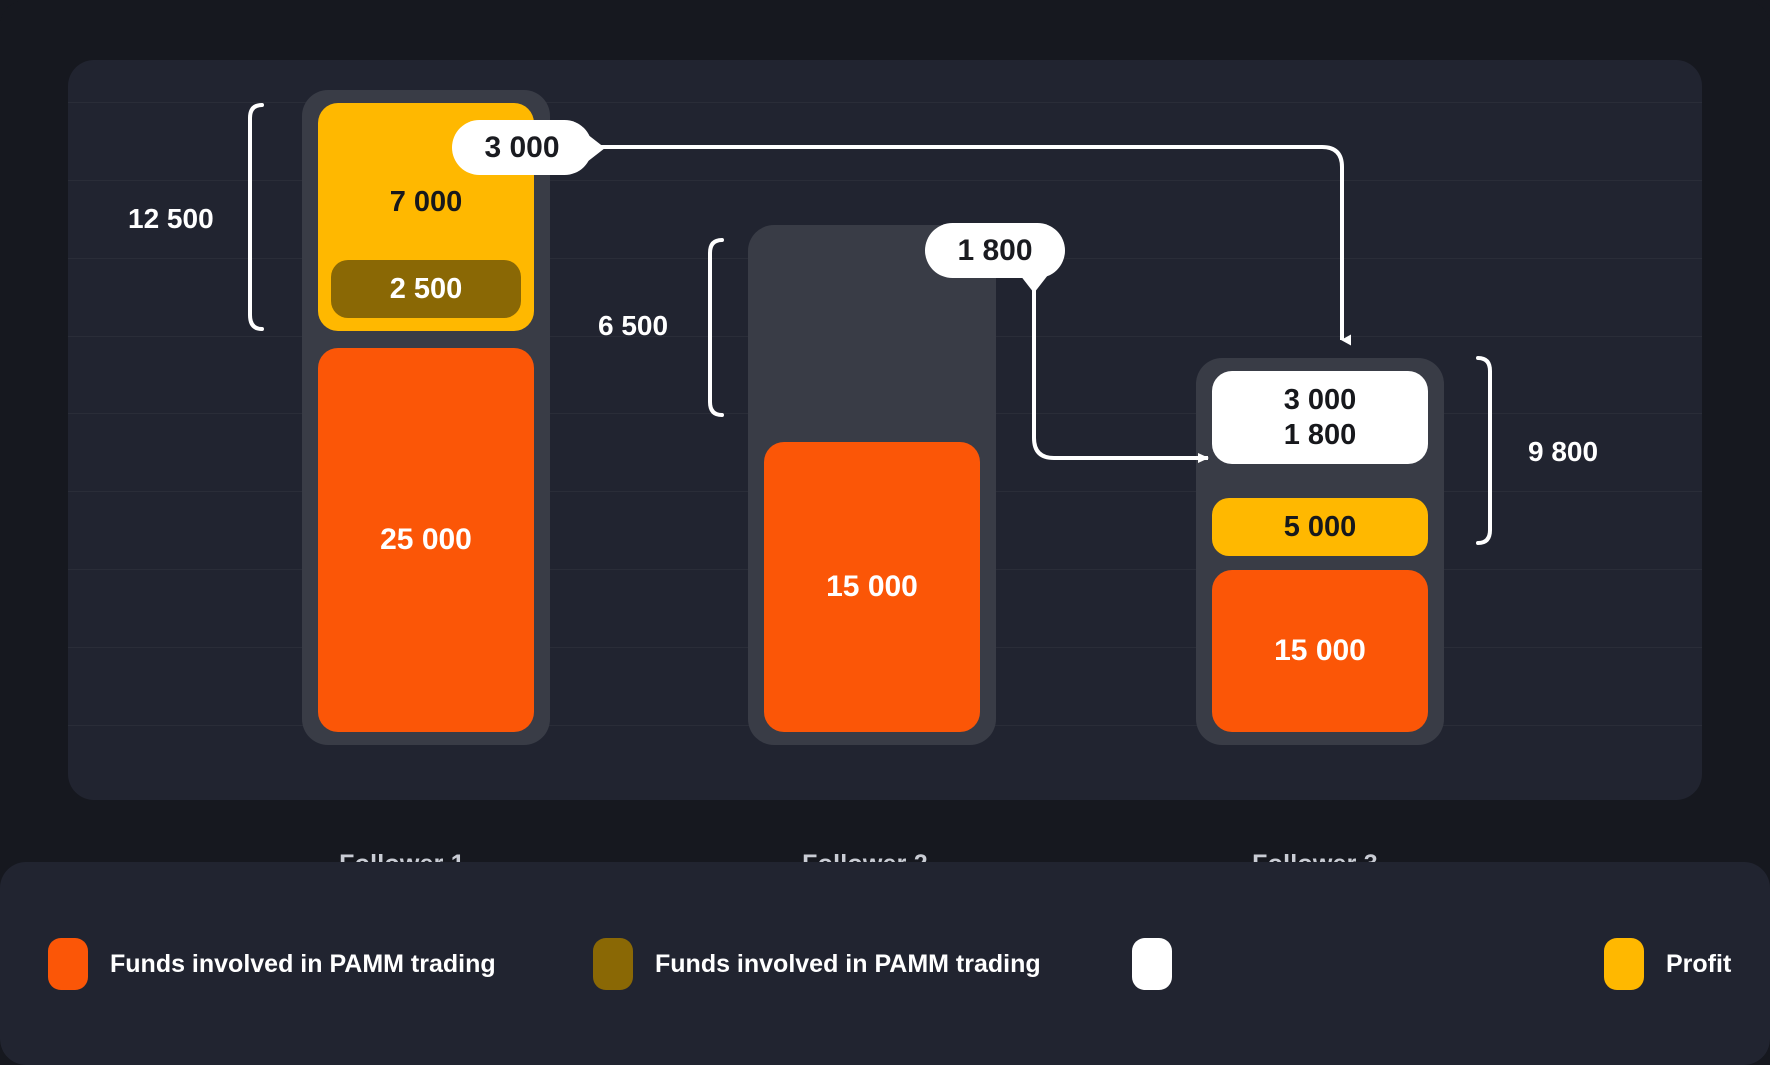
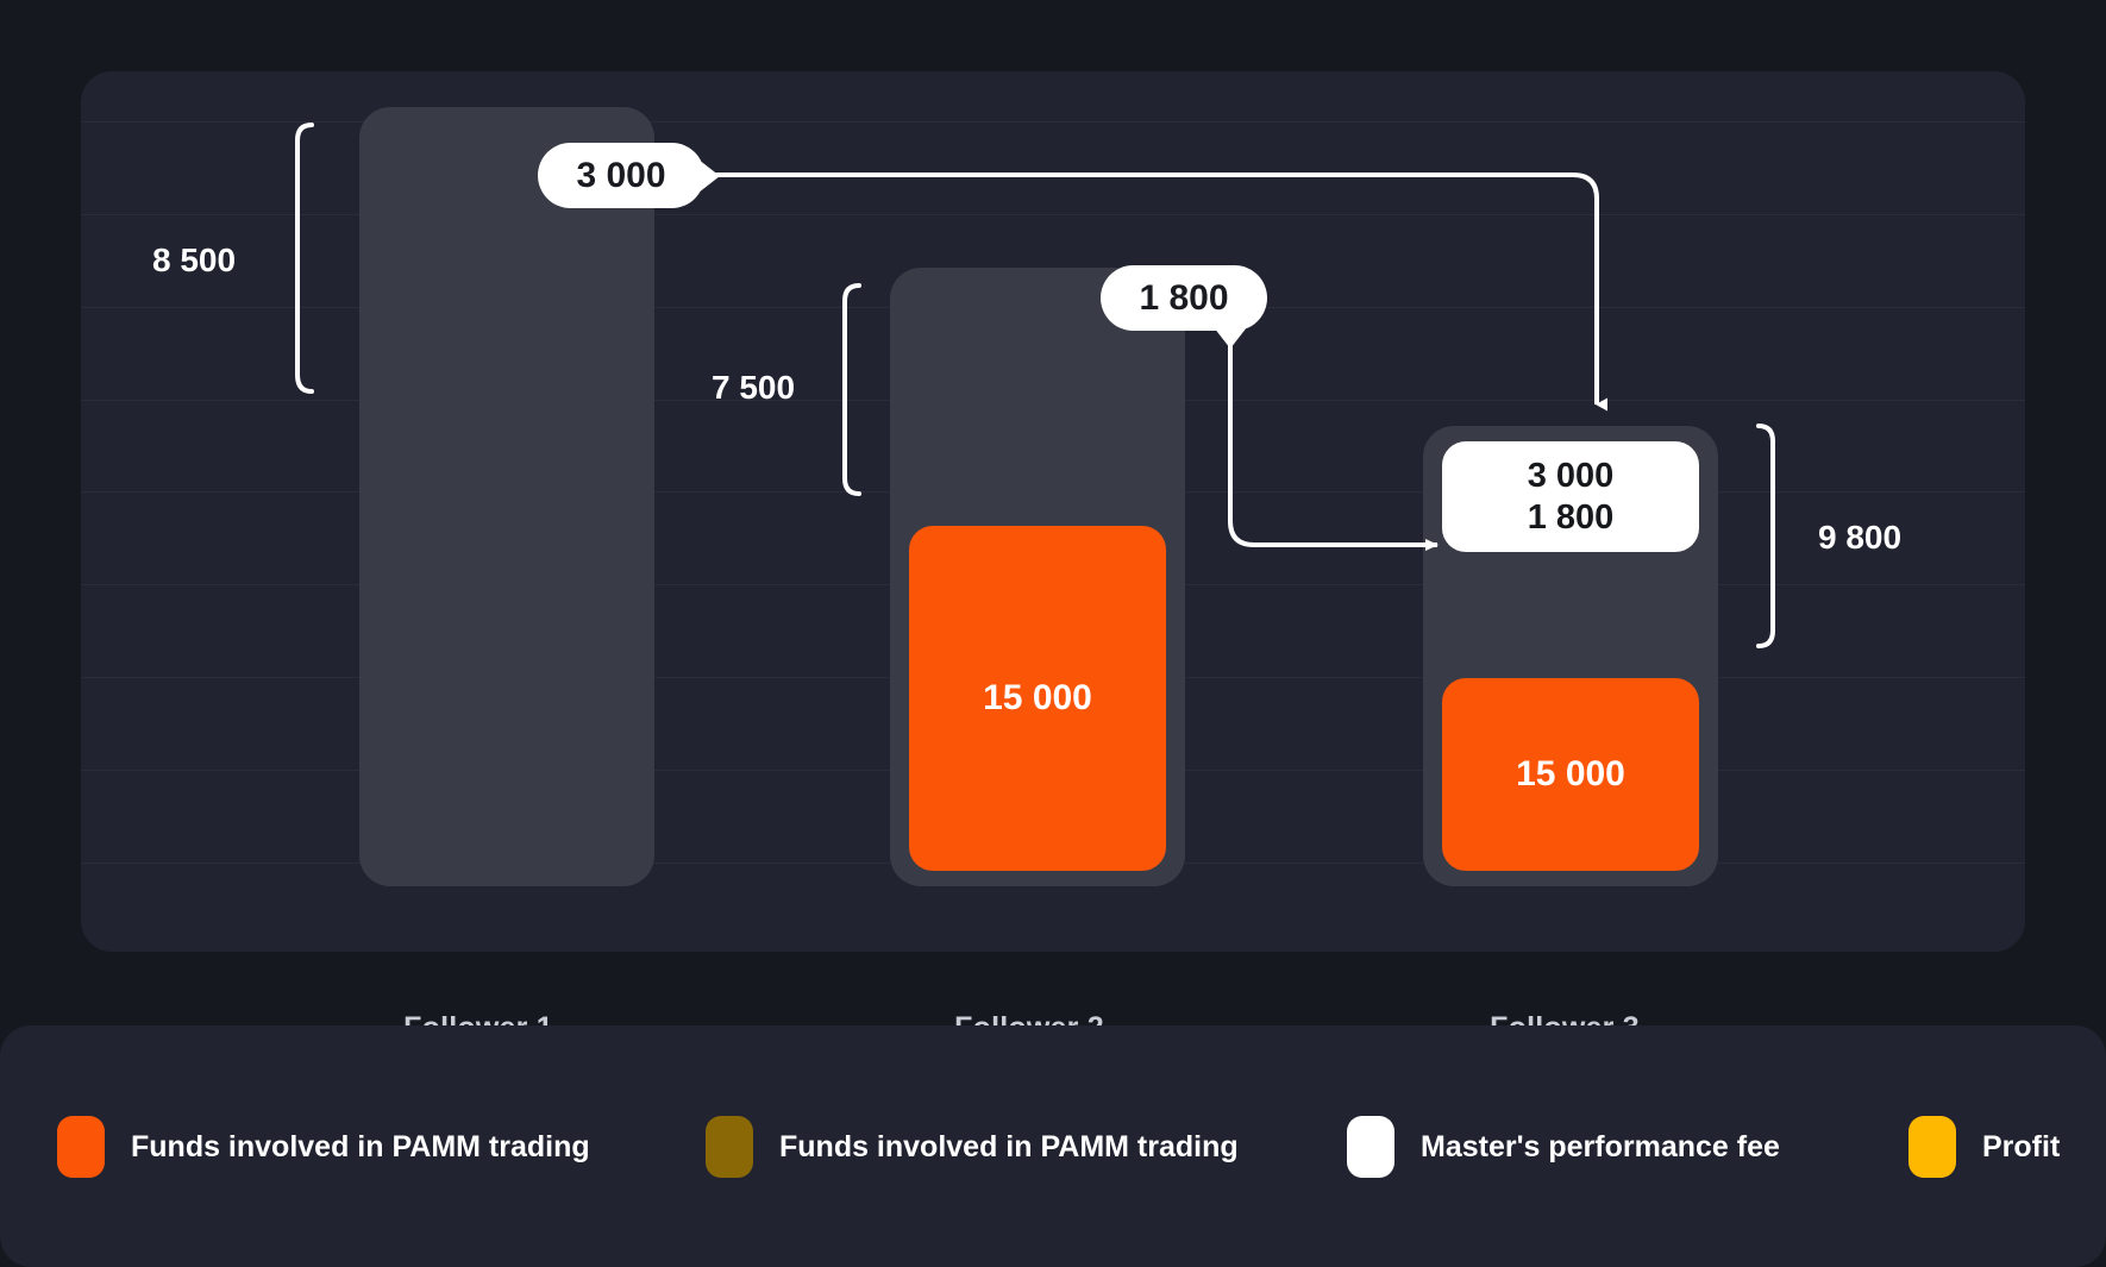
- 7 000
- 2 500
- 25 000
  15 000
  3 000
  1 800
- 5 000
  15 000
- 12 500
+ 8 500
- 6 500
+ 7 500
  9 800
  3 000
  1 800
  Funds involved in PAMM trading
  Funds involved in PAMM trading
+ Master's performance fee
  Profit
